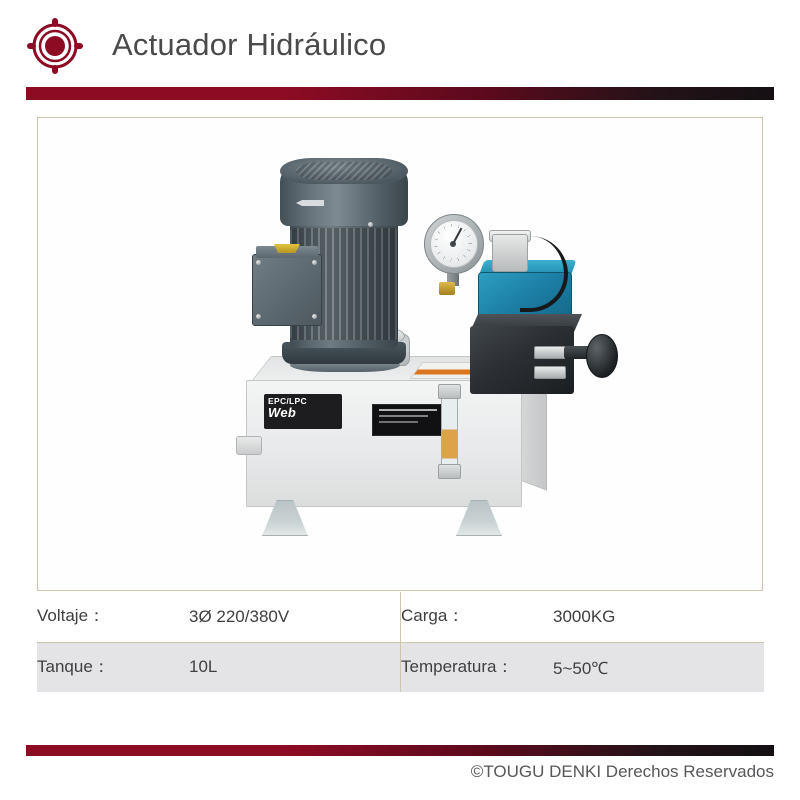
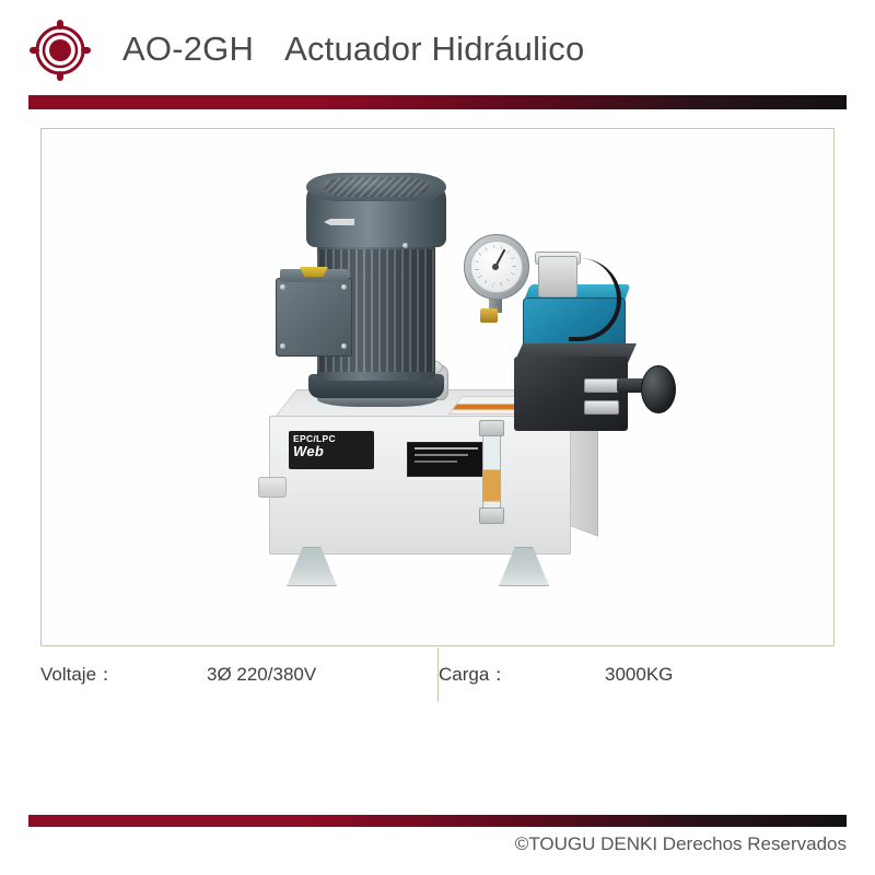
+ AO-2GH
  Actuador Hidráulico
  EPC/LPC
  Web
  Voltaje：	3Ø 220/380V	Carga：	3000KG
- Tanque：	10L	Temperatura：	5~50℃
  ©TOUGU DENKI Derechos Reservados
